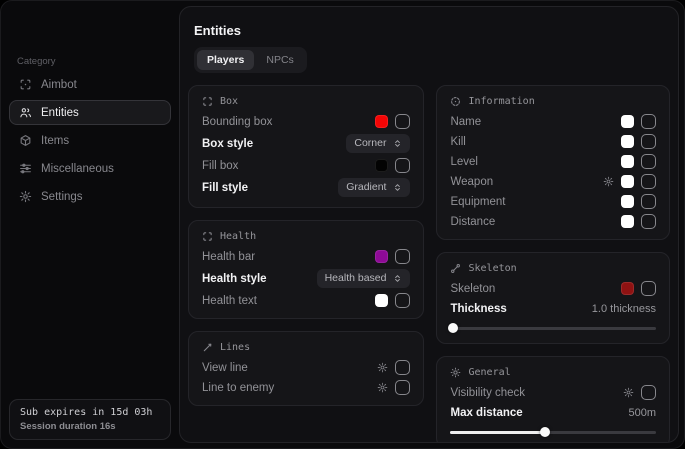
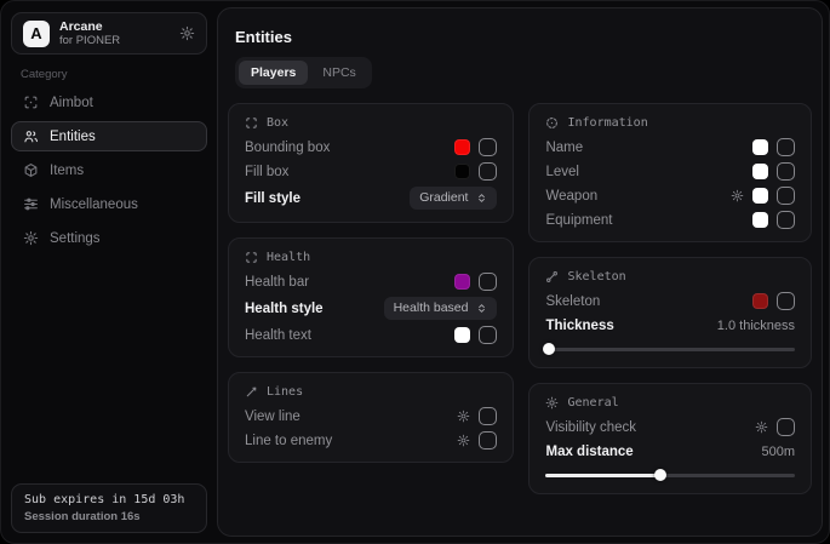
+ A
+ Arcane
+ for PIONER
  Category
  Aimbot
  Entities
  Items
  Miscellaneous
  Settings
  Sub expires in 15d 03h
  Session duration 16s
  Entities
  Players
  NPCs
  Box
  Bounding box
- Box style
- Corner
  Fill box
  Fill style
  Gradient
  Health
  Health bar
  Health style
  Health based
  Health text
  Lines
  View line
  Line to enemy
  Information
  Name
- Kill
  Level
  Weapon
  Equipment
- Distance
  Skeleton
  Skeleton
  Thickness
  1.0 thickness
  General
  Visibility check
  Max distance
  500m
